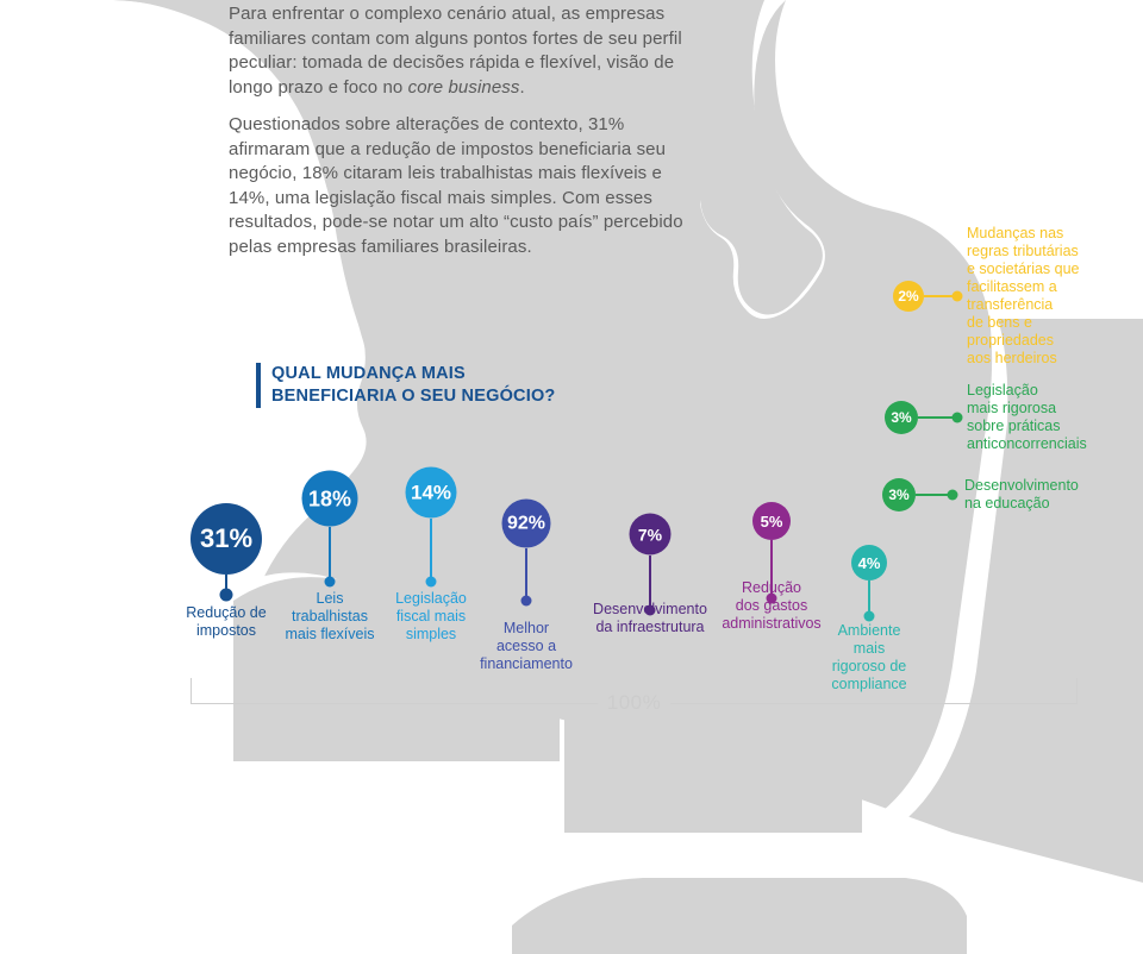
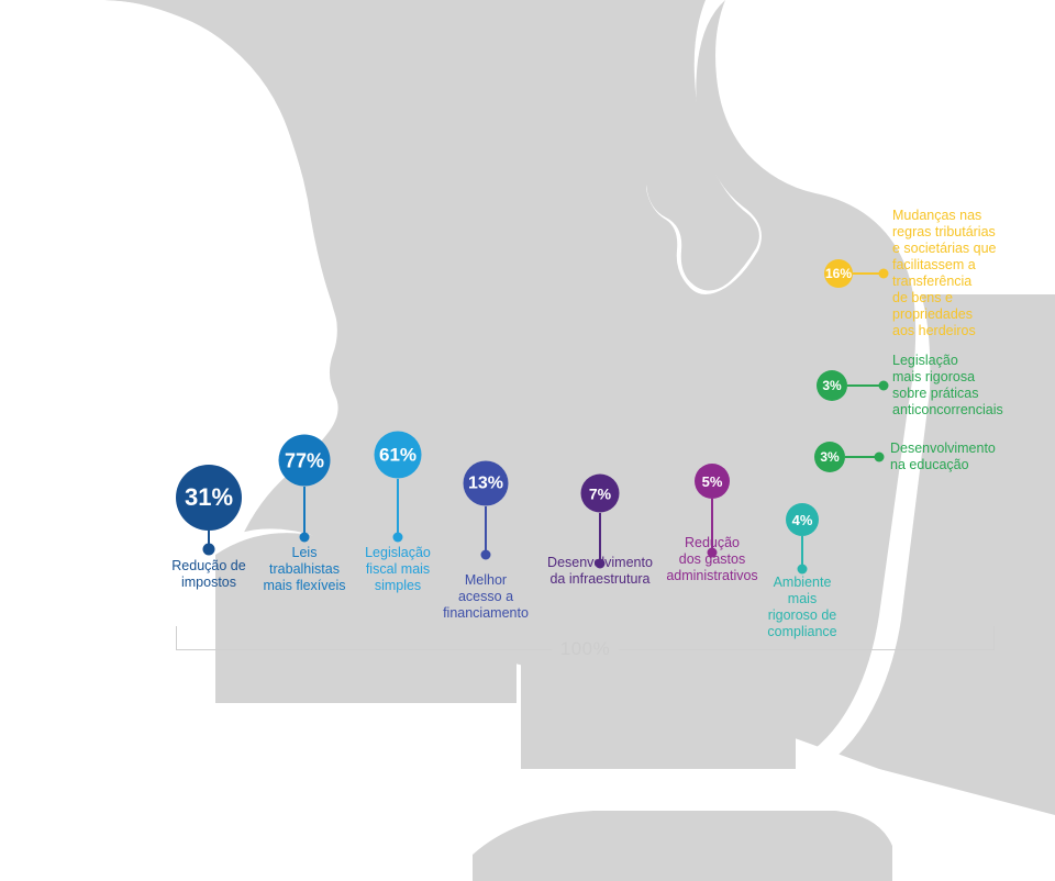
- Para enfrentar o complexo cenário atual, as empresas familiares contam com alguns pontos fortes de seu perfil peculiar: tomada de decisões rápida e flexível, visão de longo prazo e foco no core business.
- Questionados sobre alterações de contexto, 31% afirmaram que a redução de impostos beneficiaria seu negócio, 18% citaram leis trabalhistas mais flexíveis e 14%, uma legislação fiscal mais simples. Com esses resultados, pode-se notar um alto “custo país” percebido pelas empresas familiares brasileiras.
- QUAL MUDANÇA MAIS
- BENEFICIARIA O SEU NEGÓCIO?
  31%
  Redução de
  impostos
- 18%
+ 77%
  Leis
  trabalhistas
  mais flexíveis
- 14%
+ 61%
  Legislação
  fiscal mais
  simples
- 92%
+ 13%
  Melhor
  acesso a
  financiamento
  7%
  Desenvolvimento
  da infraestrutura
  5%
  Redução
  dos gastos
  administrativos
  4%
  Ambiente
  mais
  rigoroso de
  compliance
- 2%
+ 16%
  Mudanças nas
  regras tributárias
  e societárias que
  facilitassem a
  transferência
  de bens e
  propriedades
  aos herdeiros
  3%
  Legislação
  mais rigorosa
  sobre práticas
  anticoncorrenciais
  3%
  Desenvolvimento
  na educação
